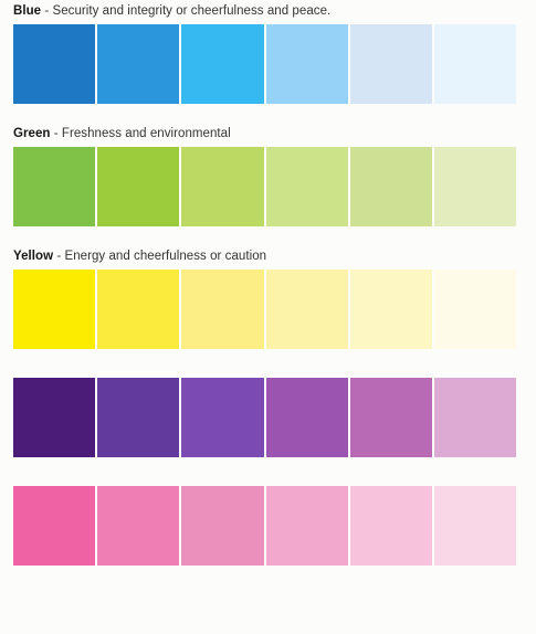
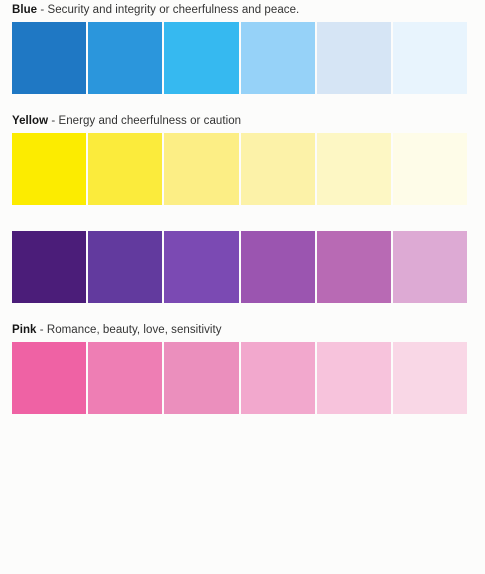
  Blue - Security and integrity or cheerfulness and peace.
- Green - Freshness and environmental
  Yellow - Energy and cheerfulness or caution
+ Pink - Romance, beauty, love, sensitivity
